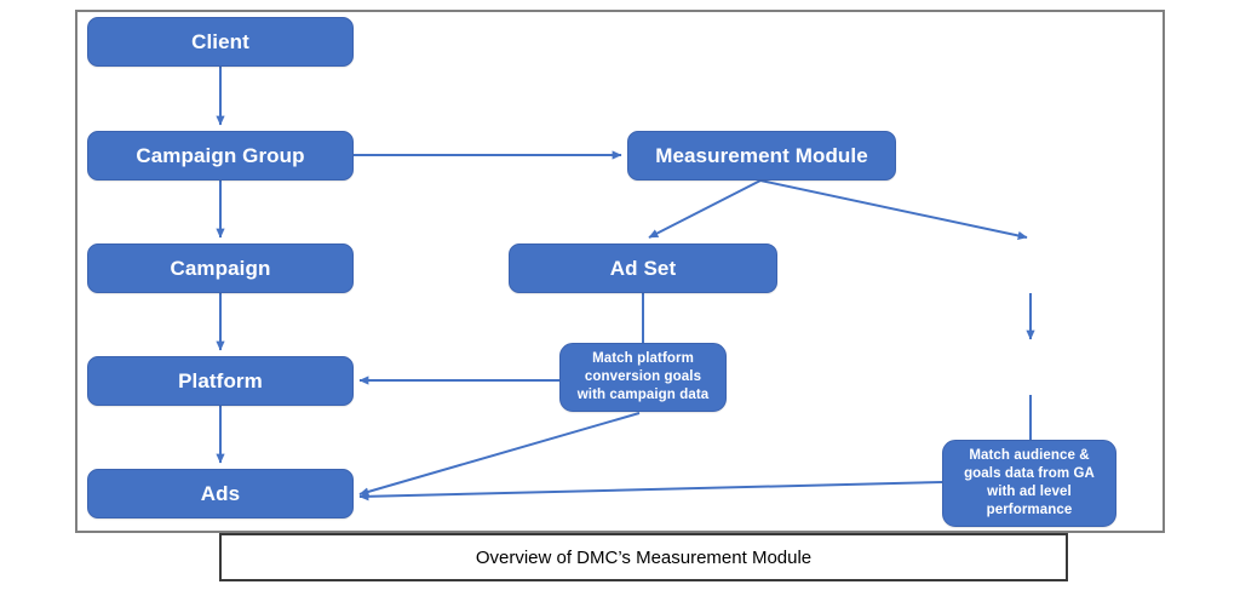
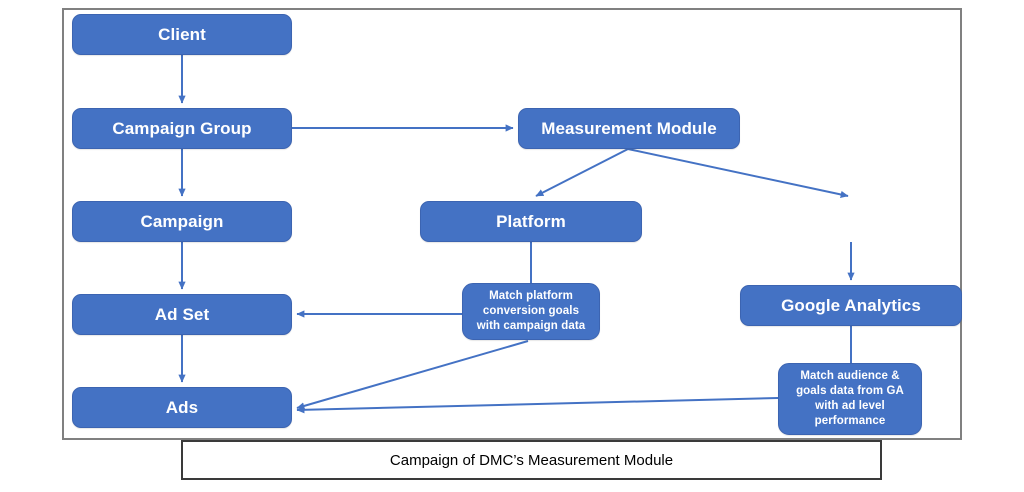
  Client
  Campaign Group
  Campaign
- Platform
+ Ad Set
  Ads
  Measurement Module
- Ad Set
+ Platform
+ Google Analytics
  Match platform
  conversion goals
  with campaign data
  Match audience &
  goals data from GA
  with ad level
  performance
- Overview of DMC’s Measurement Module
+ Campaign of DMC’s Measurement Module
